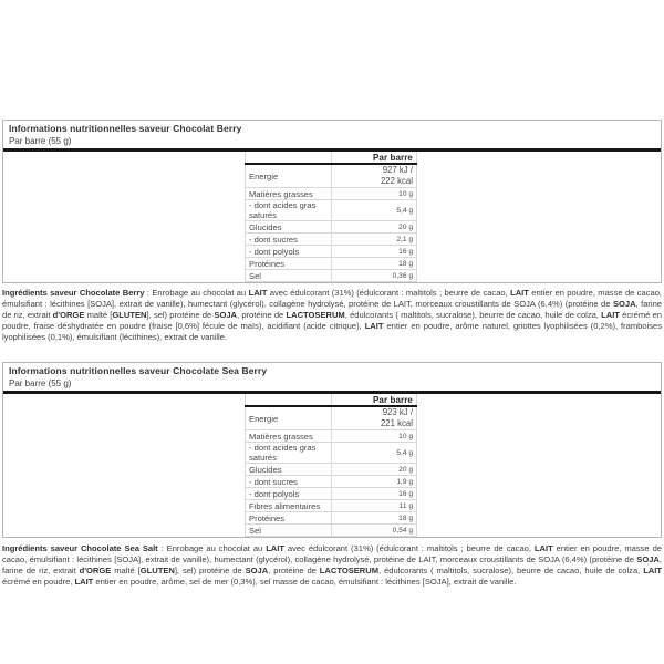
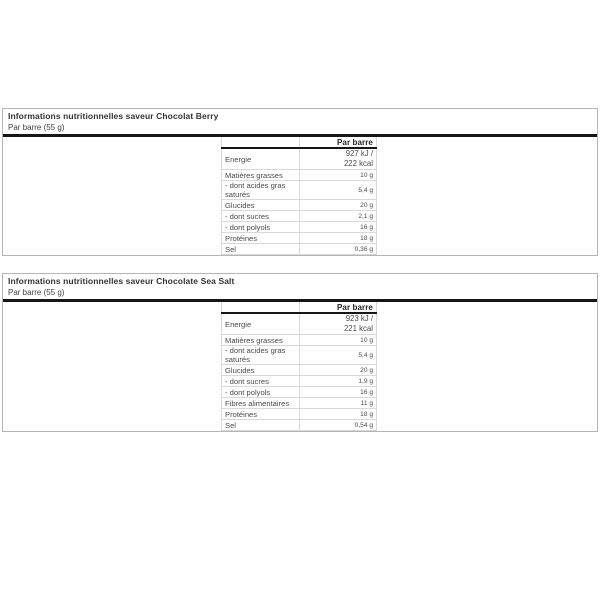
  Informations nutritionnelles saveur Chocolat Berry
  Par barre (55 g)
  	Par barre
  Energie	927 kJ /222 kcal
  Matières grasses
  - dont acides gras saturés
  Glucides
  - dont sucres
  - dont polyols
  Protéines
- Ingrédients saveur Chocolate Berry : Enrobage au chocolat au LAIT avec édulcorant (31%) (édulcorant : maltitols ; beurre de cacao, LAIT entier en poudre, masse de cacao, émulsifiant : lécithines [SOJA], extrait de vanille), humectant (glycérol), collagène hydrolysé, protéine de LAIT, morceaux croustillants de SOJA (6,4%) (protéine de SOJA, farine de riz, extrait d'ORGE malté [GLUTEN], sel) protéine de SOJA, protéine de LACTOSERUM, édulcorants ( maltitols, sucralose), beurre de cacao, huile de colza, LAIT écrémé en poudre, fraise déshydratée en poudre (fraise [0,6%] fécule de maïs), acidifiant (acide citrique), LAIT entier en poudre, arôme naturel, griottes lyophilisées (0,2%), framboises lyophilisées (0,1%), émulsifiant (lécithines), extrait de vanille.
- Informations nutritionnelles saveur Chocolate Sea Berry
+ Informations nutritionnelles saveur Chocolate Sea Salt
  Par barre (55 g)
  	Par barre
  Energie	923 kJ /221 kcal
  Matières grasses
  - dont acides gras saturés
  Glucides
  - dont sucres
  - dont polyols
  Fibres alimentaires
  Protéines
- Ingrédients saveur Chocolate Sea Salt : Enrobage au chocolat au LAIT avec édulcorant (31%) (édulcorant : maltitols ; beurre de cacao, LAIT entier en poudre, masse de cacao, émulsifiant : lécithines [SOJA], extrait de vanille), humectant (glycérol), collagène hydrolysé, protéine de LAIT, morceaux croustillants de SOJA (6,4%) (protéine de SOJA, farine de riz, extrait d'ORGE malté [GLUTEN], sel) protéine de SOJA, protéine de LACTOSERUM, édulcorants ( maltitols, sucralose), beurre de cacao, huile de colza, LAIT écrémé en poudre, LAIT entier en poudre, arôme, sel de mer (0,3%), sel masse de cacao, émulsifiant : lécithines [SOJA], extrait de vanille.
